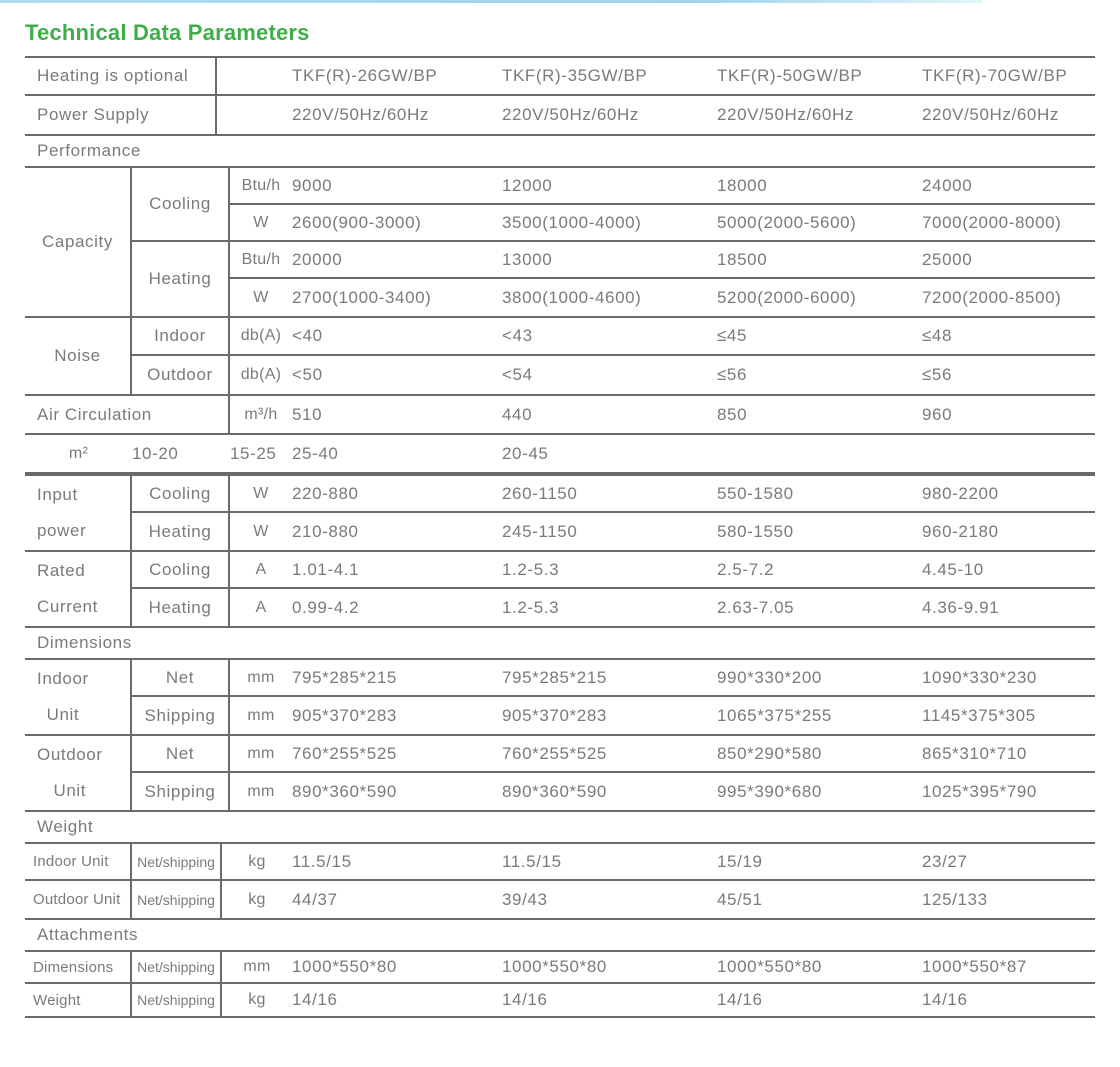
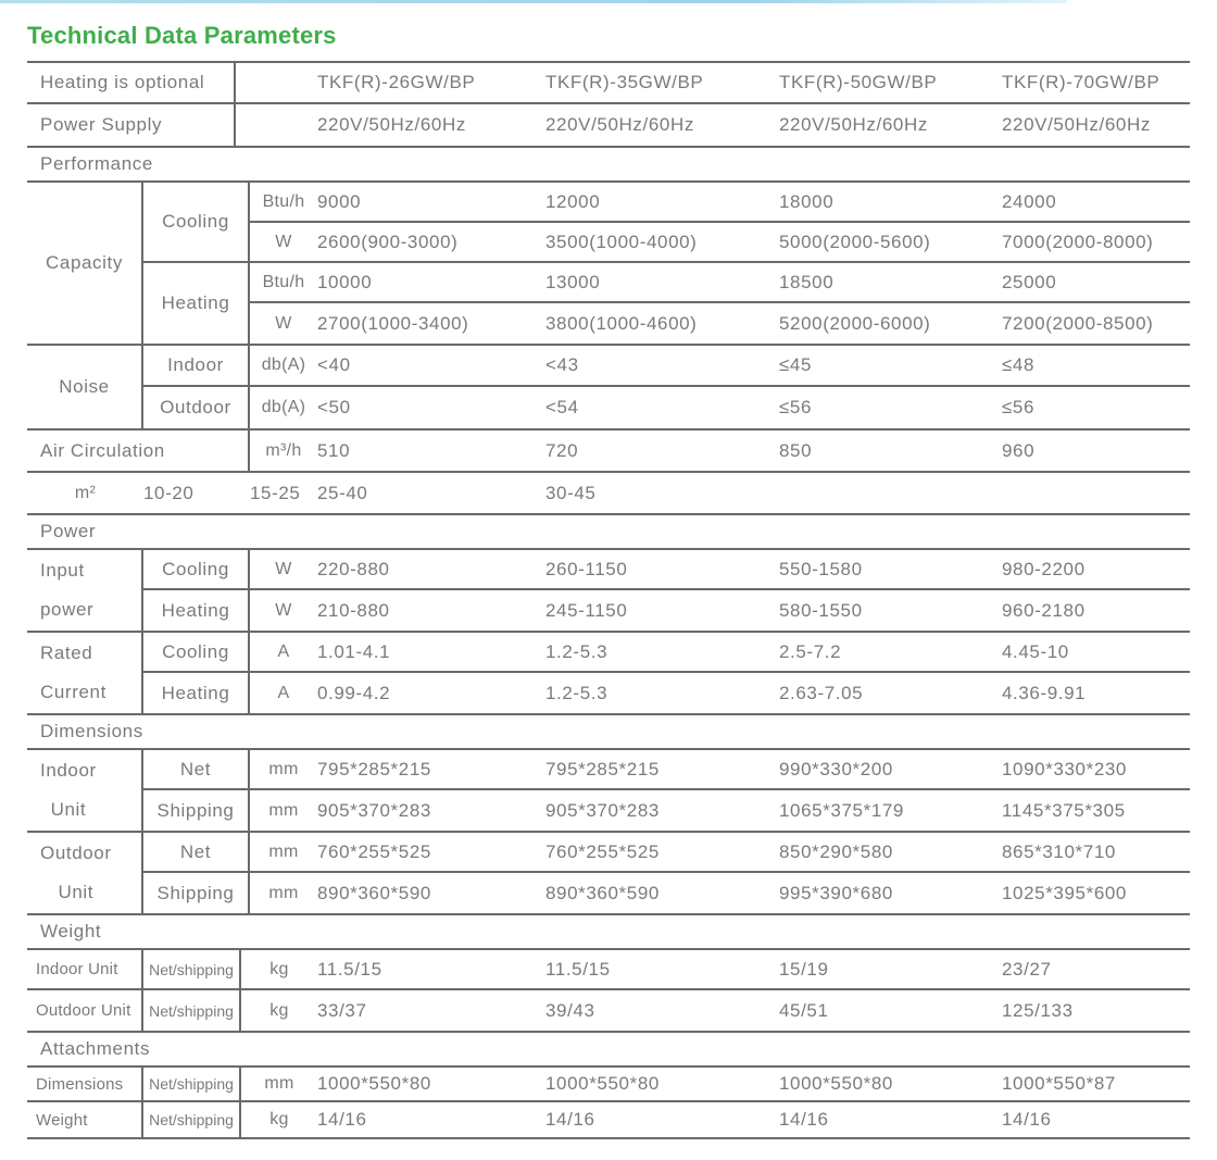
  Technical Data Parameters
  Heating is optional
  TKF(R)-26GW/BP
  TKF(R)-35GW/BP
  TKF(R)-50GW/BP
  TKF(R)-70GW/BP
  Power Supply
  220V/50Hz/60Hz
  220V/50Hz/60Hz
  220V/50Hz/60Hz
  220V/50Hz/60Hz
  Performance
  Capacity
  Cooling
  Btu/h
  9000
  12000
  18000
  24000
  W
  2600(900-3000)
  3500(1000-4000)
  5000(2000-5600)
  7000(2000-8000)
  Heating
  Btu/h
- 20000
+ 10000
  13000
  18500
  25000
  W
  2700(1000-3400)
  3800(1000-4600)
  5200(2000-6000)
  7200(2000-8500)
  Noise
  Indoor
  db(A)
  <40
  <43
  ≤45
  ≤48
  Outdoor
  db(A)
  <50
  <54
  ≤56
  ≤56
  Air Circulation
  m³/h
  510
- 440
+ 720
  850
  960
  m²
  10-20
  15-25
  25-40
- 20-45
+ 30-45
+ Power
  Input
  power
  Cooling
  W
  220-880
  260-1150
  550-1580
  980-2200
  Heating
  W
  210-880
  245-1150
  580-1550
  960-2180
  Rated
  Current
  Cooling
  A
  1.01-4.1
  1.2-5.3
  2.5-7.2
  4.45-10
  Heating
  A
  0.99-4.2
  1.2-5.3
  2.63-7.05
  4.36-9.91
  Dimensions
  Indoor
  Unit
  Net
  mm
  795*285*215
  795*285*215
  990*330*200
  1090*330*230
  Shipping
  mm
  905*370*283
  905*370*283
- 1065*375*255
+ 1065*375*179
  1145*375*305
  Outdoor
  Unit
  Net
  mm
  760*255*525
  760*255*525
  850*290*580
  865*310*710
  Shipping
  mm
  890*360*590
  890*360*590
  995*390*680
- 1025*395*790
+ 1025*395*600
  Weight
  Indoor Unit
  Net/shipping
  kg
  11.5/15
  11.5/15
  15/19
  23/27
  Outdoor Unit
  Net/shipping
  kg
- 44/37
+ 33/37
  39/43
  45/51
  125/133
  Attachments
  Dimensions
  Net/shipping
  mm
  1000*550*80
  1000*550*80
  1000*550*80
  1000*550*87
  Weight
  Net/shipping
  kg
  14/16
  14/16
  14/16
  14/16
